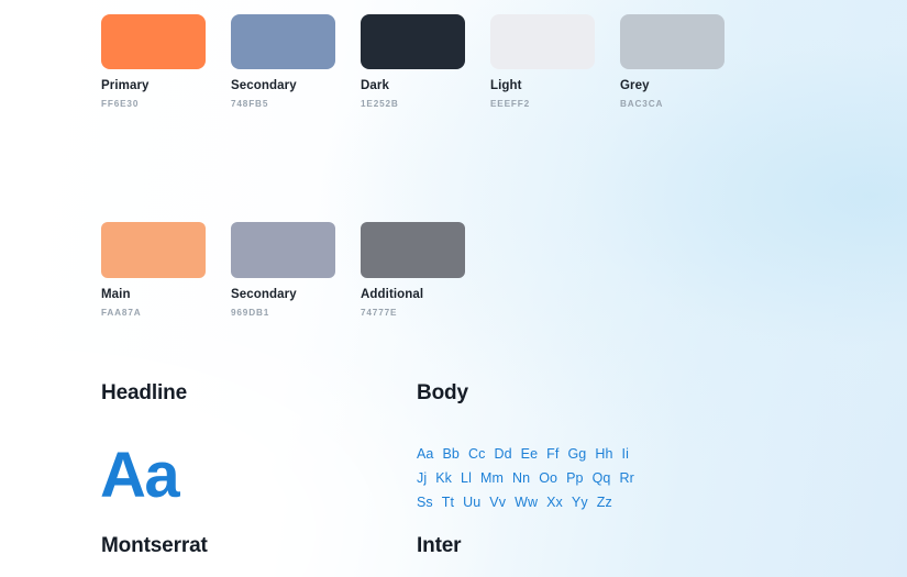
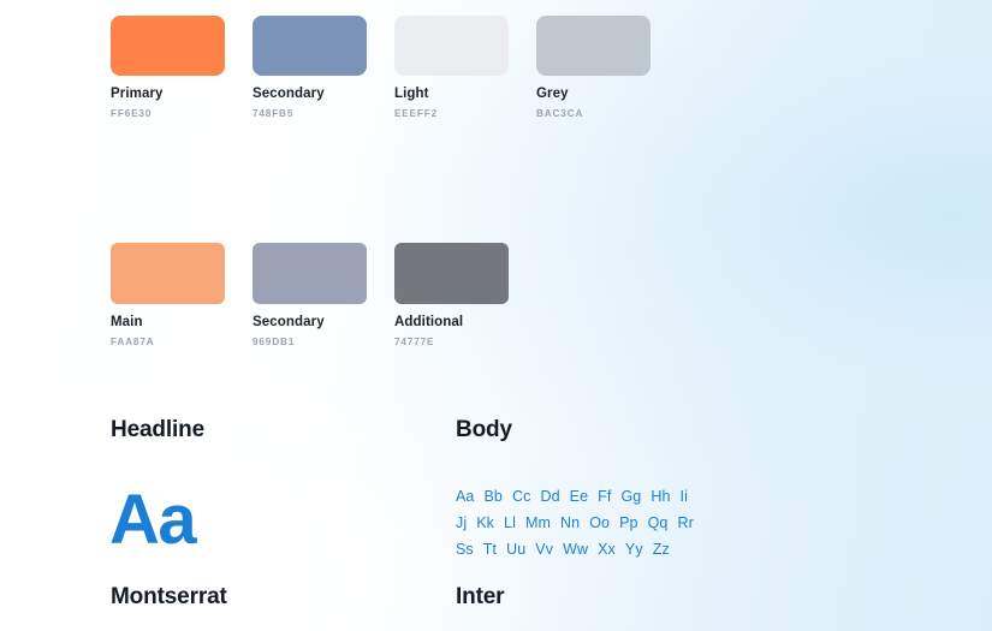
  Primary
  FF6E30
  Secondary
  748FB5
- Dark
- 1E252B
  Light
  EEEFF2
  Grey
  BAC3CA
  Main
  FAA87A
  Secondary
  969DB1
  Additional
  74777E
  Headline
  Aa
  Montserrat
  Body
  Aa Bb Cc Dd Ee Ff Gg Hh Ii
  Jj Kk Ll Mm Nn Oo Pp Qq Rr
  Ss Tt Uu Vv Ww Xx Yy Zz
  Inter
